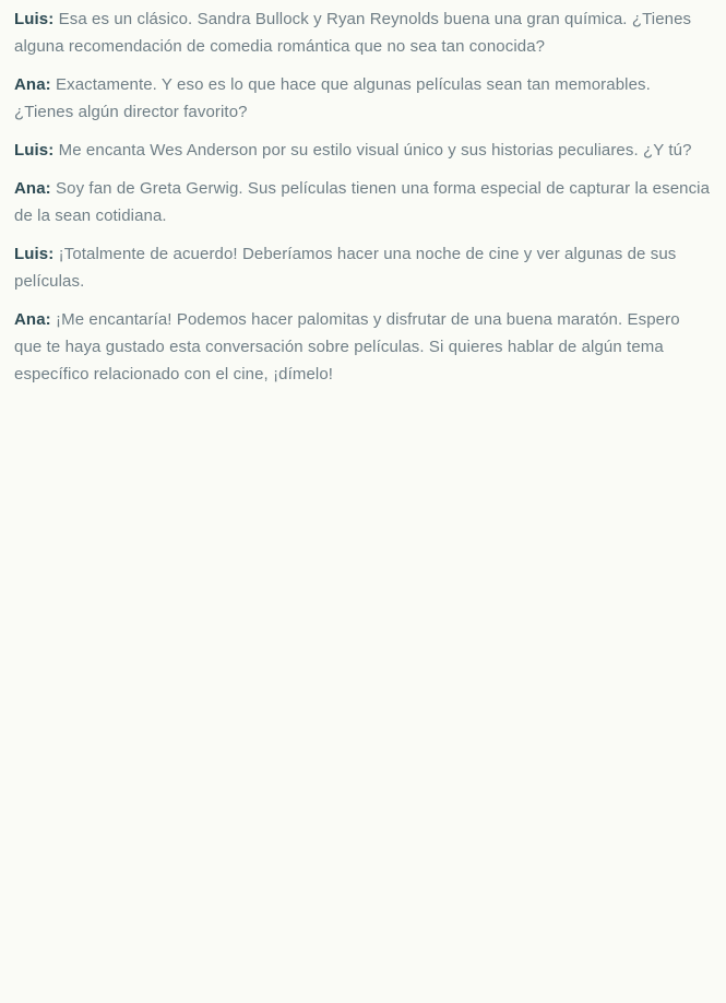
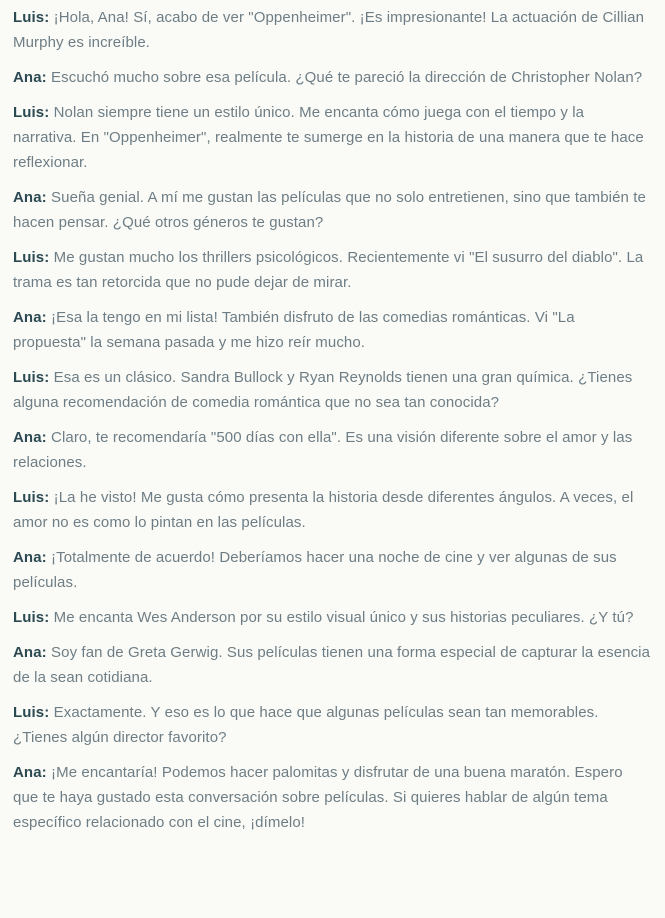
+ Luis: ¡Hola, Ana! Sí, acabo de ver "Oppenheimer". ¡Es impresionante! La actuación de Cillian Murphy es increíble.
+ Ana: Escuchó mucho sobre esa película. ¿Qué te pareció la dirección de Christopher Nolan?
+ Luis: Nolan siempre tiene un estilo único. Me encanta cómo juega con el tiempo y la narrativa. En "Oppenheimer", realmente te sumerge en la historia de una manera que te hace reflexionar.
+ Ana: Sueña genial. A mí me gustan las películas que no solo entretienen, sino que también te hacen pensar. ¿Qué otros géneros te gustan?
+ Luis: Me gustan mucho los thrillers psicológicos. Recientemente vi "El susurro del diablo". La trama es tan retorcida que no pude dejar de mirar.
+ Ana: ¡Esa la tengo en mi lista! También disfruto de las comedias románticas. Vi "La propuesta" la semana pasada y me hizo reír mucho.
- Luis: Esa es un clásico. Sandra Bullock y Ryan Reynolds buena una gran química. ¿Tienes alguna recomendación de comedia romántica que no sea tan conocida?
+ Luis: Esa es un clásico. Sandra Bullock y Ryan Reynolds tienen una gran química. ¿Tienes alguna recomendación de comedia romántica que no sea tan conocida?
+ Ana: Claro, te recomendaría "500 días con ella". Es una visión diferente sobre el amor y las relaciones.
+ Luis: ¡La he visto! Me gusta cómo presenta la historia desde diferentes ángulos. A veces, el amor no es como lo pintan en las películas.
- Ana: Exactamente. Y eso es lo que hace que algunas películas sean tan memorables. ¿Tienes algún director favorito?
+ Ana: ¡Totalmente de acuerdo! Deberíamos hacer una noche de cine y ver algunas de sus películas.
  Luis: Me encanta Wes Anderson por su estilo visual único y sus historias peculiares. ¿Y tú?
  Ana: Soy fan de Greta Gerwig. Sus películas tienen una forma especial de capturar la esencia de la sean cotidiana.
- Luis: ¡Totalmente de acuerdo! Deberíamos hacer una noche de cine y ver algunas de sus películas.
+ Luis: Exactamente. Y eso es lo que hace que algunas películas sean tan memorables. ¿Tienes algún director favorito?
  Ana: ¡Me encantaría! Podemos hacer palomitas y disfrutar de una buena maratón. Espero que te haya gustado esta conversación sobre películas. Si quieres hablar de algún tema específico relacionado con el cine, ¡dímelo!
